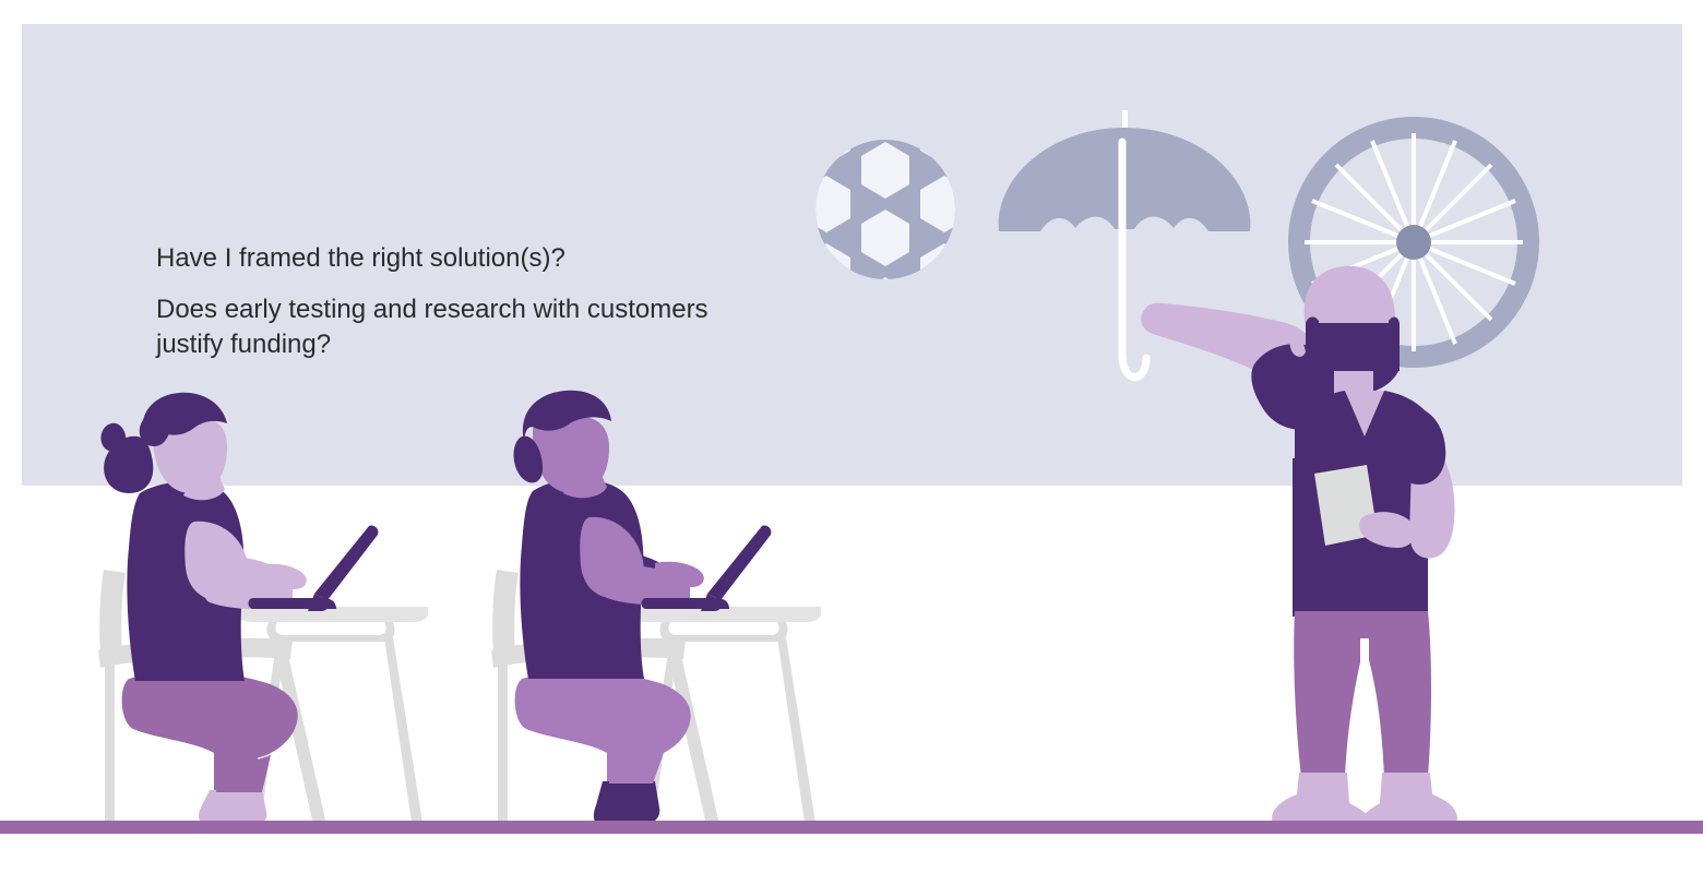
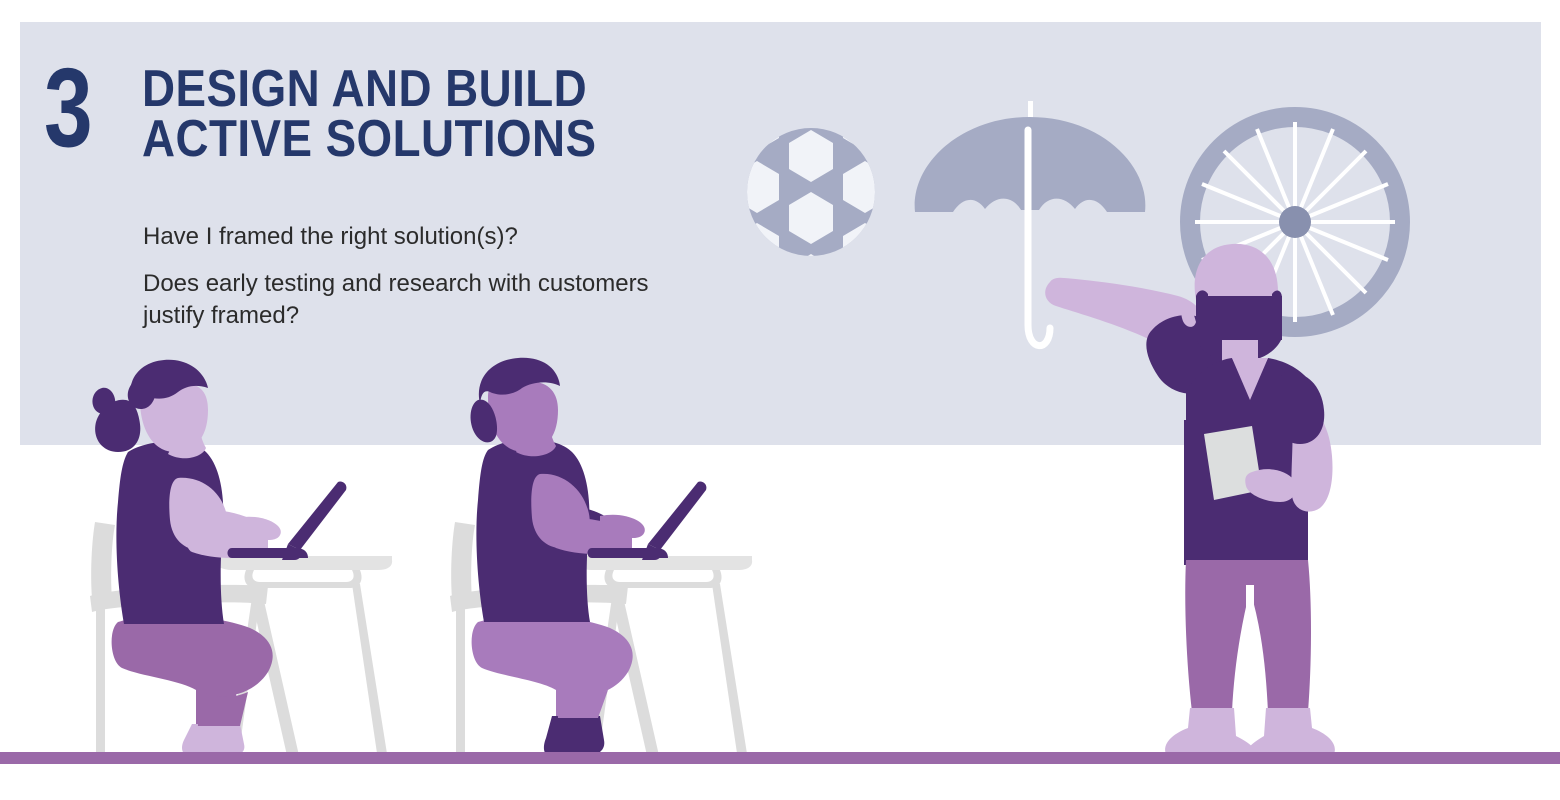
+ 3
+ DESIGN AND BUILD
+ ACTIVE SOLUTIONS
  Have I framed the right solution(s)?
- Does early testing and research with customers justify funding?
+ Does early testing and research with customers justify framed?
